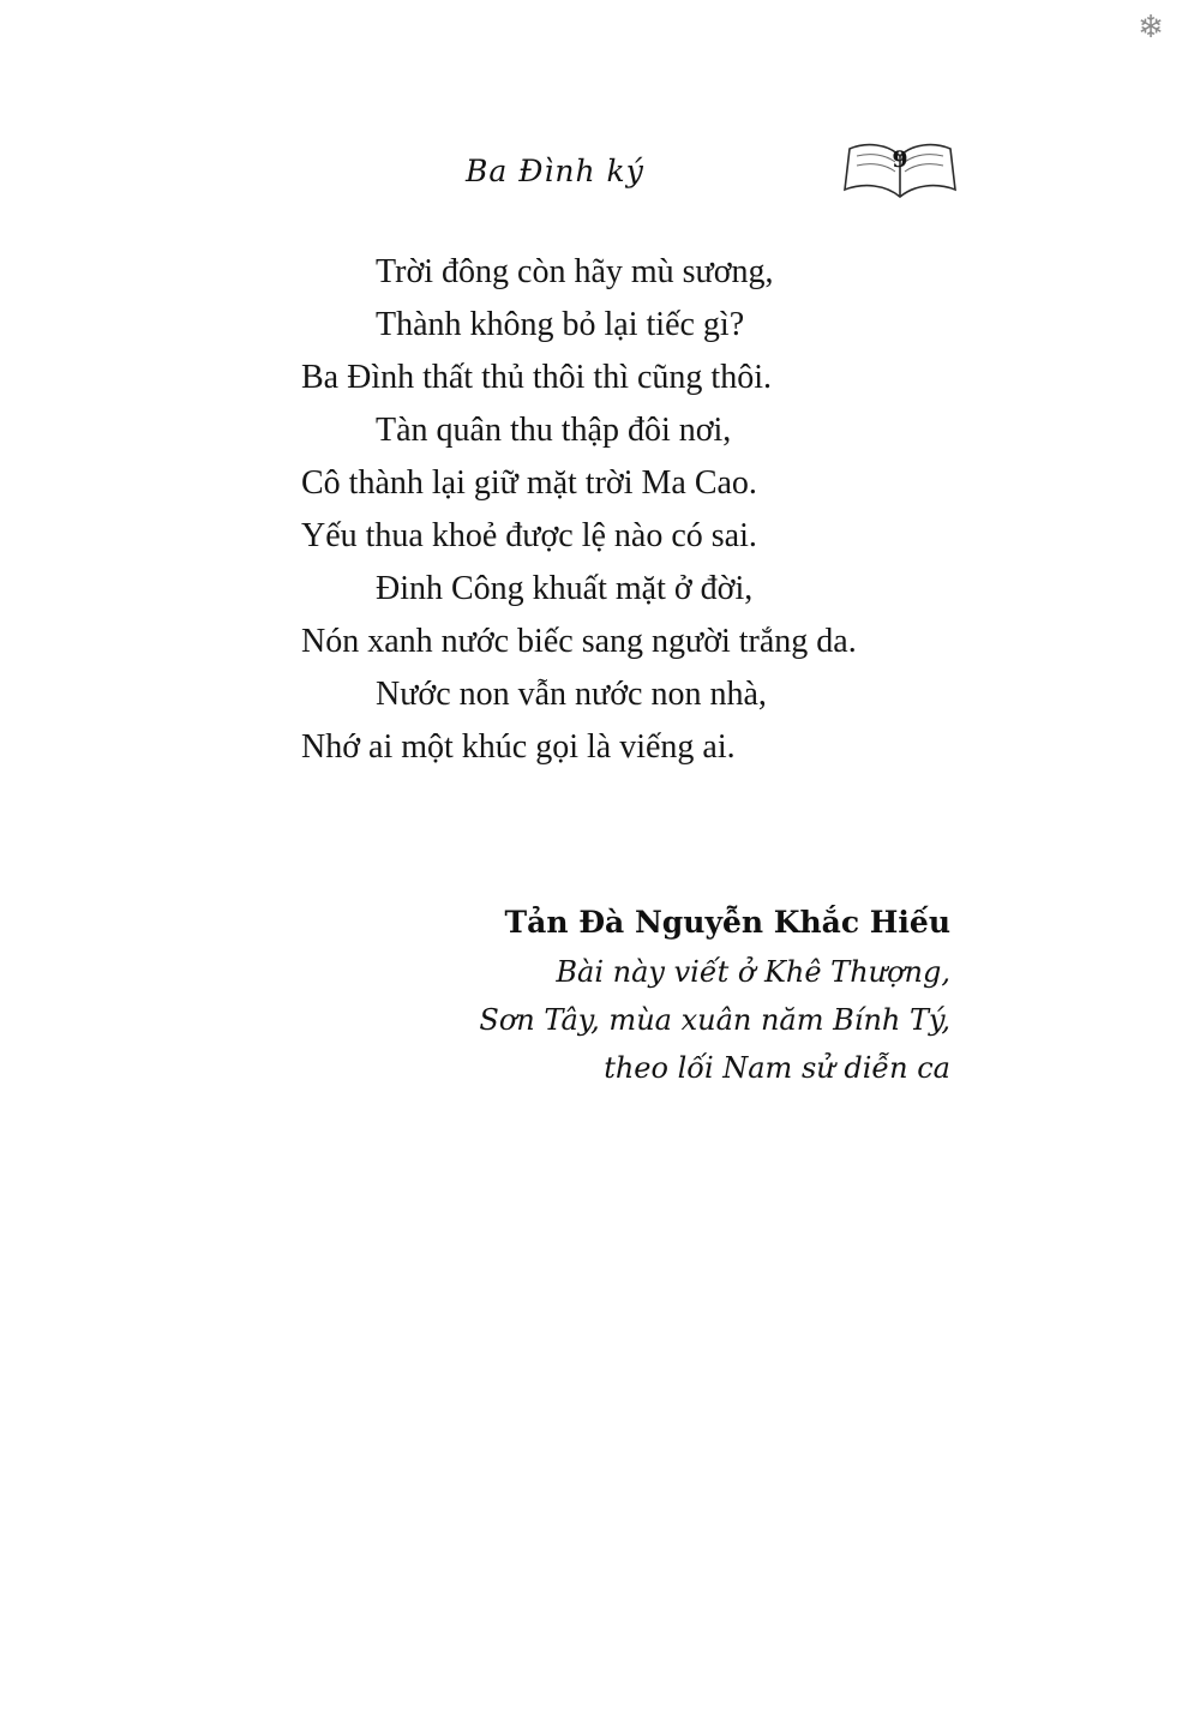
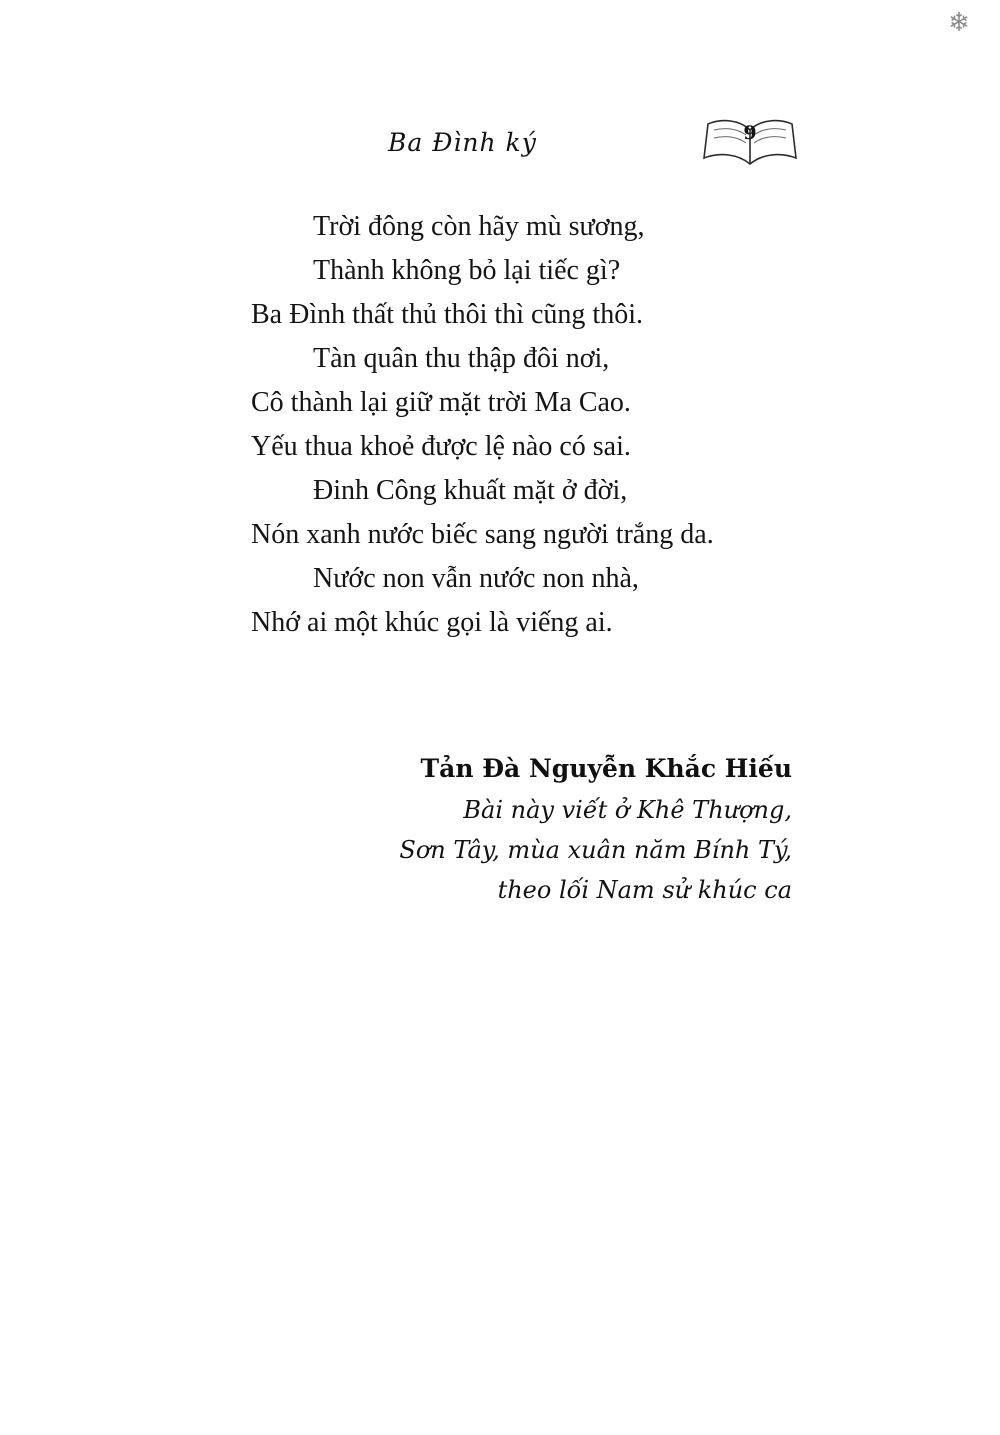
  ❄
  Ba Đình ký
  9
  Trời đông còn hãy mù sương,
  Thành không bỏ lại tiếc gì?
  Ba Đình thất thủ thôi thì cũng thôi.
  Tàn quân thu thập đôi nơi,
  Cô thành lại giữ mặt trời Ma Cao.
  Yếu thua khoẻ được lệ nào có sai.
  Đinh Công khuất mặt ở đời,
  Nón xanh nước biếc sang người trắng da.
  Nước non vẫn nước non nhà,
  Nhớ ai một khúc gọi là viếng ai.
  Tản Đà Nguyễn Khắc Hiếu
  Bài này viết ở Khê Thượng,
  Sơn Tây, mùa xuân năm Bính Tý,
- theo lối Nam sử diễn ca
+ theo lối Nam sử khúc ca
